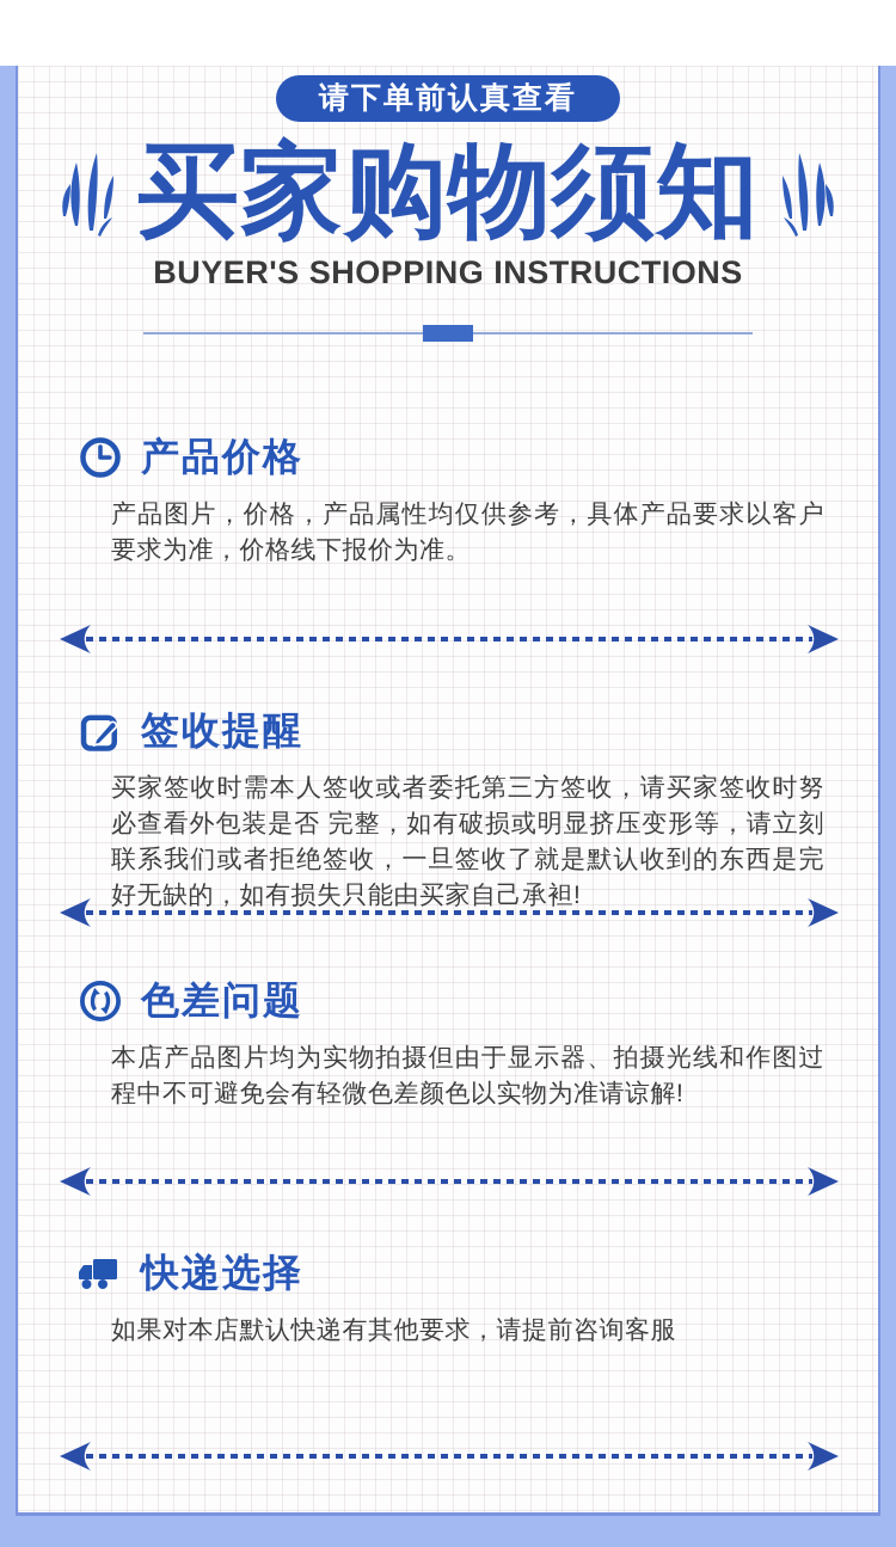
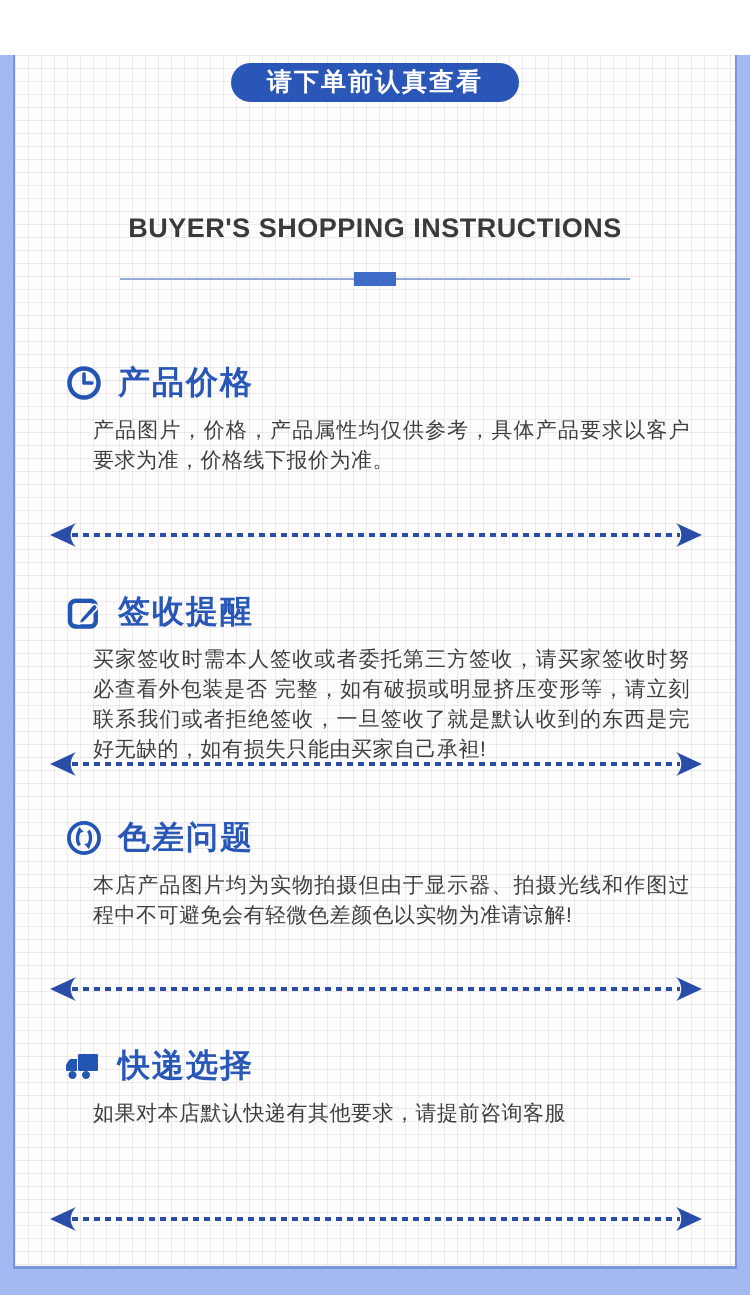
  请下单前认真查看
- 买家购物须知
  BUYER'S SHOPPING INSTRUCTIONS
  产品价格
  产品图片，价格，产品属性均仅供参考，具体产品要求以客户要求为准，价格线下报价为准。
  签收提醒
  买家签收时需本人签收或者委托第三方签收，请买家签收时努必查看外包装是否 完整，如有破损或明显挤压变形等，请立刻联系我们或者拒绝签收，一旦签收了就是默认收到的东西是完好无缺的，如有损失只能由买家自己承袒!
  色差问题
  本店产品图片均为实物拍摄但由于显示器、拍摄光线和作图过程中不可避免会有轻微色差颜色以实物为准请谅解!
  快递选择
  如果对本店默认快递有其他要求，请提前咨询客服
